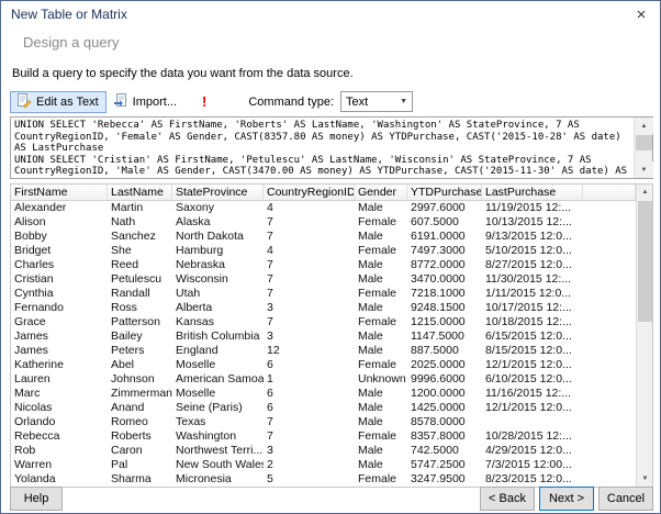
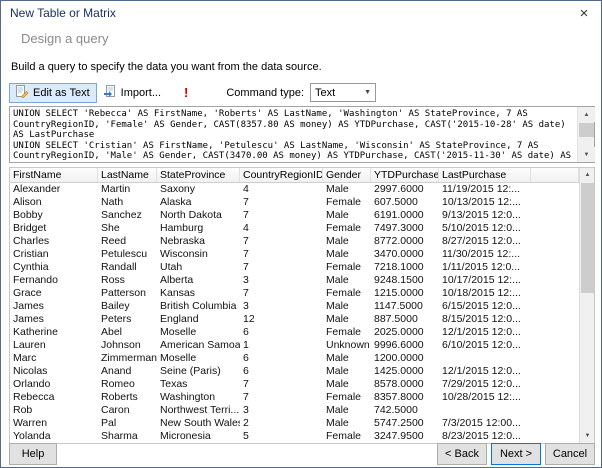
  New Table or Matrix
  ×
  Design a query
  Build a query to specify the data you want from the data source.
  Edit as Text
  Import...
  !
  Command type:
  Text
  UNION SELECT 'Rebecca' AS FirstName, 'Roberts' AS LastName, 'Washington' AS StateProvince, 7 AS
  CountryRegionID, 'Female' AS Gender, CAST(8357.80 AS money) AS YTDPurchase, CAST('2015-10-28' AS date)
  AS LastPurchase
  UNION SELECT 'Cristian' AS FirstName, 'Petulescu' AS LastName, 'Wisconsin' AS StateProvince, 7 AS
  CountryRegionID, 'Male' AS Gender, CAST(3470.00 AS money) AS YTDPurchase, CAST('2015-11-30' AS date) AS
  FirstName
  LastName
  StateProvince
  CountryRegionID
  Gender
  YTDPurchase
  LastPurchase
  Alexander
  Martin
  Saxony
  4
  Male
  2997.6000
  11/19/2015 12:...
  Alison
  Nath
  Alaska
  7
  Female
  607.5000
  10/13/2015 12:...
  Bobby
  Sanchez
  North Dakota
  7
  Male
  6191.0000
  9/13/2015 12:0...
  Bridget
  She
  Hamburg
  4
  Female
  7497.3000
  5/10/2015 12:0...
  Charles
  Reed
  Nebraska
  7
  Male
  8772.0000
  8/27/2015 12:0...
  Cristian
  Petulescu
  Wisconsin
  7
  Male
  3470.0000
  11/30/2015 12:...
  Cynthia
  Randall
  Utah
  7
  Female
  7218.1000
  1/11/2015 12:0...
  Fernando
  Ross
  Alberta
  3
  Male
  9248.1500
  10/17/2015 12:...
  Grace
  Patterson
  Kansas
  7
  Female
  1215.0000
  10/18/2015 12:...
  James
  Bailey
  British Columbia
  3
  Male
  1147.5000
  6/15/2015 12:0...
  James
  Peters
  England
  12
  Male
  887.5000
  8/15/2015 12:0...
  Katherine
  Abel
  Moselle
  6
  Female
  2025.0000
  12/1/2015 12:0...
  Lauren
  Johnson
  American Samoa
  1
  Unknown
  9996.6000
  6/10/2015 12:0...
  Marc
  Zimmerman
  Moselle
  6
  Male
  1200.0000
- 11/16/2015 12:...
  Nicolas
  Anand
  Seine (Paris)
  6
  Male
  1425.0000
  12/1/2015 12:0...
  Orlando
  Romeo
  Texas
  7
  Male
  8578.0000
+ 7/29/2015 12:0...
  Rebecca
  Roberts
  Washington
  7
  Female
  8357.8000
  10/28/2015 12:...
  Rob
  Caron
  Northwest Terri...
  3
  Male
  742.5000
- 4/29/2015 12:0...
  Warren
  Pal
  New South Wale
  2
  Male
  5747.2500
  7/3/2015 12:00...
  Yolanda
  Sharma
  Micronesia
  5
  Female
  3247.9500
  8/23/2015 12:0...
  Help
  < Back
  Next >
  Cancel
